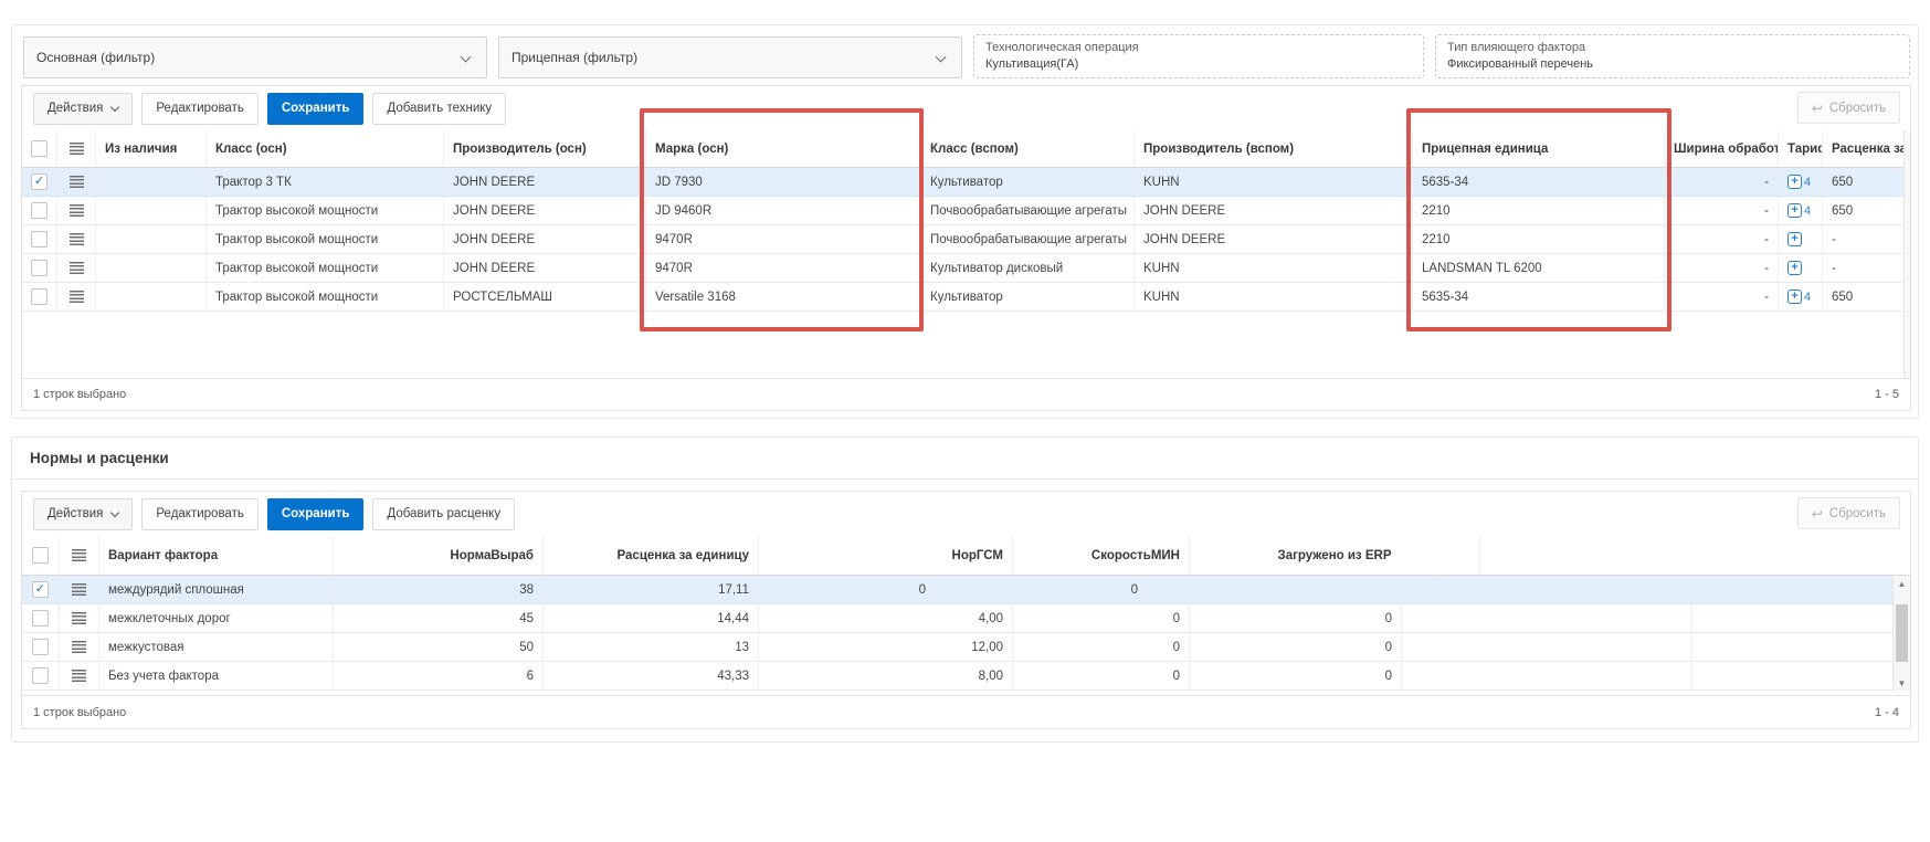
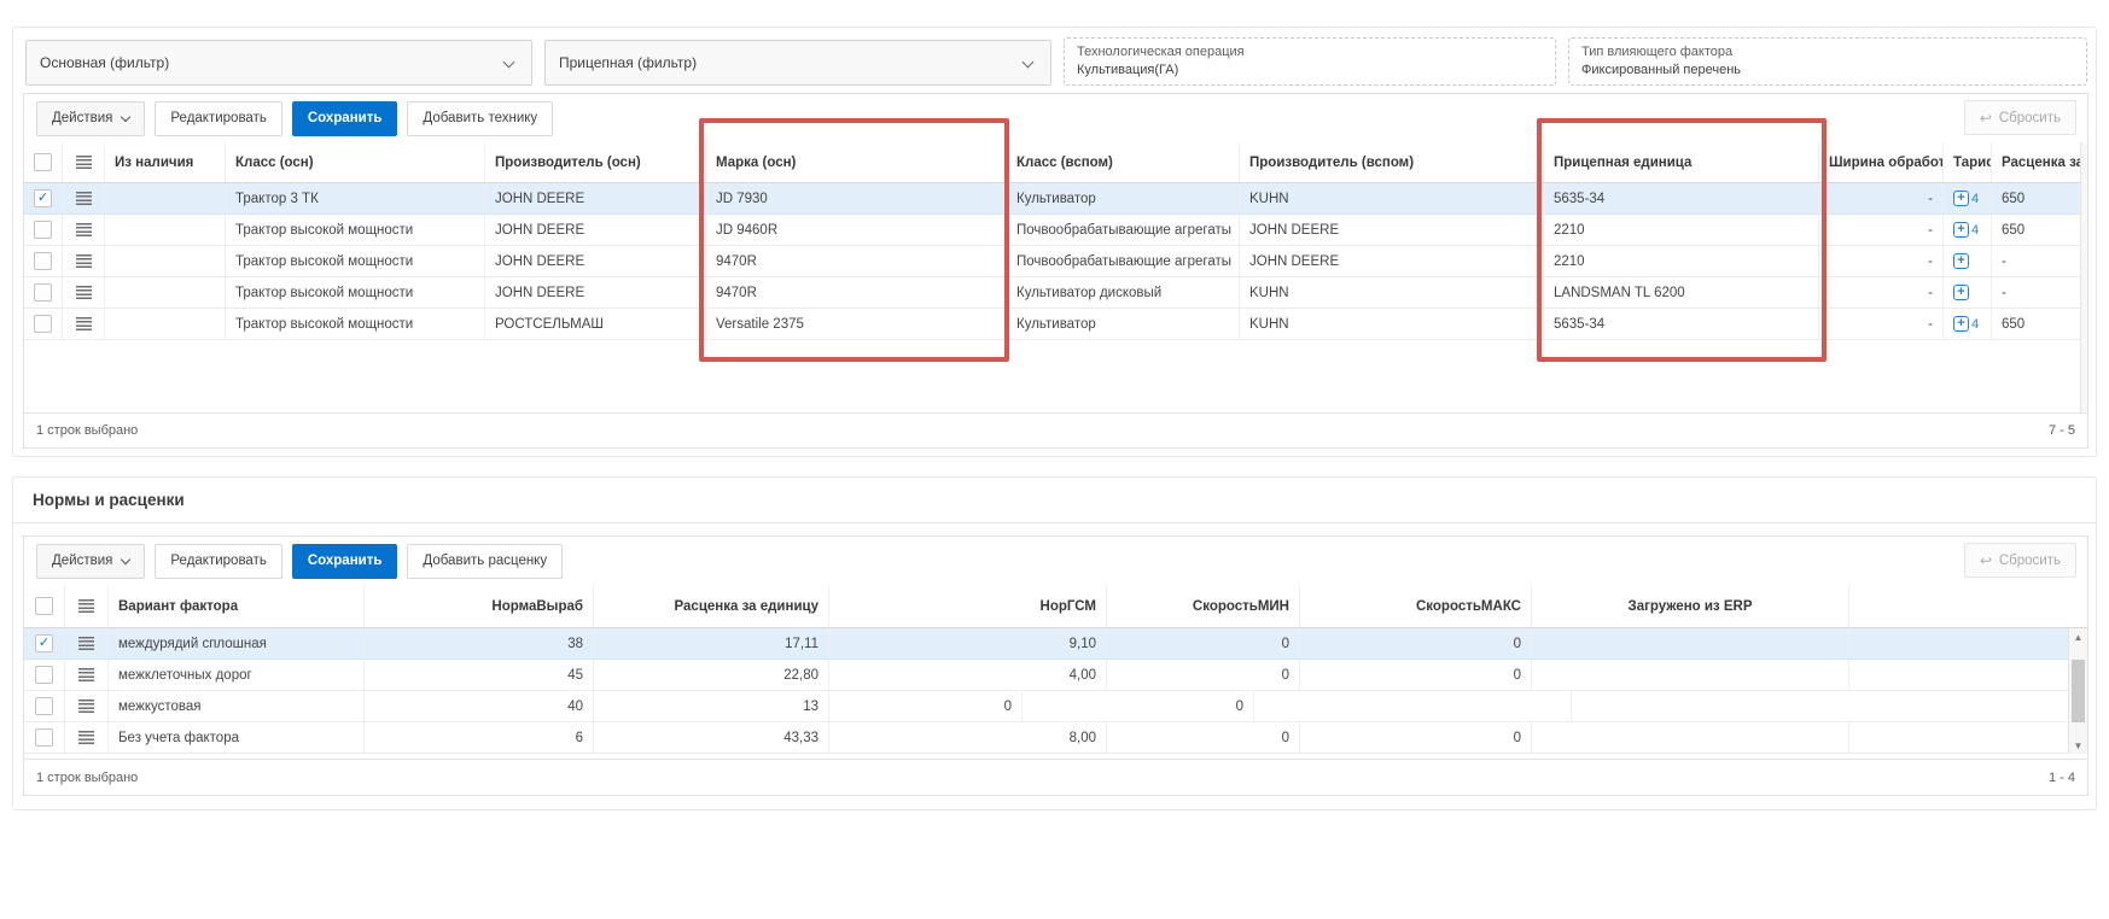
  Основная (фильтр)
  Прицепная (фильтр)
  Технологическая операция
  Культивация(ГА)
  Тип влияющего фактора
  Фиксированный перечень
  Действия
  Редактировать
  Сохранить
  Добавить технику
  ↩
  Сбросить
  Из наличия
  Класс (осн)
  Производитель (осн)
  Марка (осн)
  Класс (вспом)
  Производитель (вспом)
  Прицепная единица
  Ширина обработ
  Расценка з
  ✓
  Трактор 3 ТК
  JOHN DEERE
  JD 7930
  Культиватор
  KUHN
  5635-34
  -
  +
  4
  650
  Трактор высокой мощности
  JOHN DEERE
  JD 9460R
  Почвообрабатывающие агрегаты
  JOHN DEERE
  2210
  -
  +
  4
  650
  Трактор высокой мощности
  JOHN DEERE
  9470R
  Почвообрабатывающие агрегаты
  JOHN DEERE
  2210
  -
  +
  -
  Трактор высокой мощности
  JOHN DEERE
  9470R
  Культиватор дисковый
  KUHN
  LANDSMAN TL 6200
  -
  +
  -
  Трактор высокой мощности
  РОСТСЕЛЬМАШ
- Versatile 3168
+ Versatile 2375
  Культиватор
  KUHN
  5635-34
  -
  +
  4
  650
  1 строк выбрано
- 1 - 5
+ 7 - 5
  Нормы и расценки
  Действия
  Редактировать
  Сохранить
  Добавить расценку
  ↩
  Сбросить
  Вариант фактора
  НормаВыраб
  Расценка за единицу
  НорГСМ
  СкоростьМИН
+ СкоростьМАКС
  Загружено из ERP
  ✓
  междурядий сплошная
  38
  17,11
+ 9,10
  0
  0
  межклеточных дорог
  45
- 14,44
+ 22,80
  4,00
  0
  0
  межкустовая
- 50
+ 40
  13
- 12,00
  0
  0
  Без учета фактора
  6
  43,33
  8,00
  0
  0
  ▲
  ▼
  1 строк выбрано
  1 - 4
